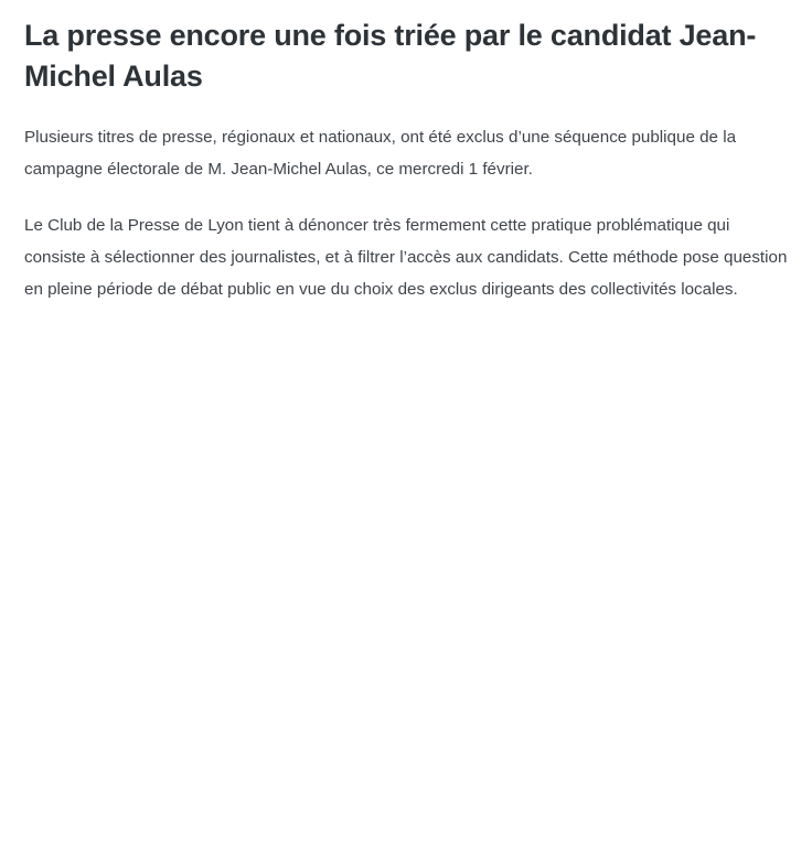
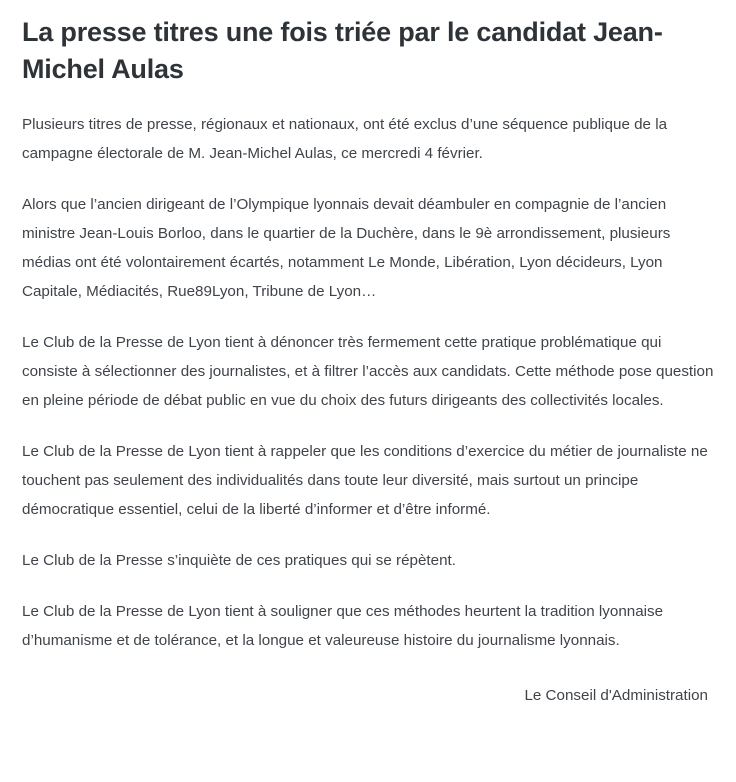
- La presse encore une fois triée par le candidat Jean-Michel Aulas
+ La presse titres une fois triée par le candidat Jean-Michel Aulas
- Plusieurs titres de presse, régionaux et nationaux, ont été exclus d’une séquence publique de la campagne électorale de M. Jean-Michel Aulas, ce mercredi 1 février.
+ Plusieurs titres de presse, régionaux et nationaux, ont été exclus d’une séquence publique de la campagne électorale de M. Jean-Michel Aulas, ce mercredi 4 février.
+ Alors que l’ancien dirigeant de l’Olympique lyonnais devait déambuler en compagnie de l’ancien ministre Jean-Louis Borloo, dans le quartier de la Duchère, dans le 9è arrondissement, plusieurs médias ont été volontairement écartés, notamment Le Monde, Libération, Lyon décideurs, Lyon Capitale, Médiacités, Rue89Lyon, Tribune de Lyon…
- Le Club de la Presse de Lyon tient à dénoncer très fermement cette pratique problématique qui consiste à sélectionner des journalistes, et à filtrer l’accès aux candidats. Cette méthode pose question en pleine période de débat public en vue du choix des exclus dirigeants des collectivités locales.
+ Le Club de la Presse de Lyon tient à dénoncer très fermement cette pratique problématique qui consiste à sélectionner des journalistes, et à filtrer l’accès aux candidats. Cette méthode pose question en pleine période de débat public en vue du choix des futurs dirigeants des collectivités locales.
+ Le Club de la Presse de Lyon tient à rappeler que les conditions d’exercice du métier de journaliste ne touchent pas seulement des individualités dans toute leur diversité, mais surtout un principe démocratique essentiel, celui de la liberté d’informer et d’être informé.
+ Le Club de la Presse s’inquiète de ces pratiques qui se répètent.
+ Le Club de la Presse de Lyon tient à souligner que ces méthodes heurtent la tradition lyonnaise d’humanisme et de tolérance, et la longue et valeureuse histoire du journalisme lyonnais.
+ Le Conseil d'Administration
